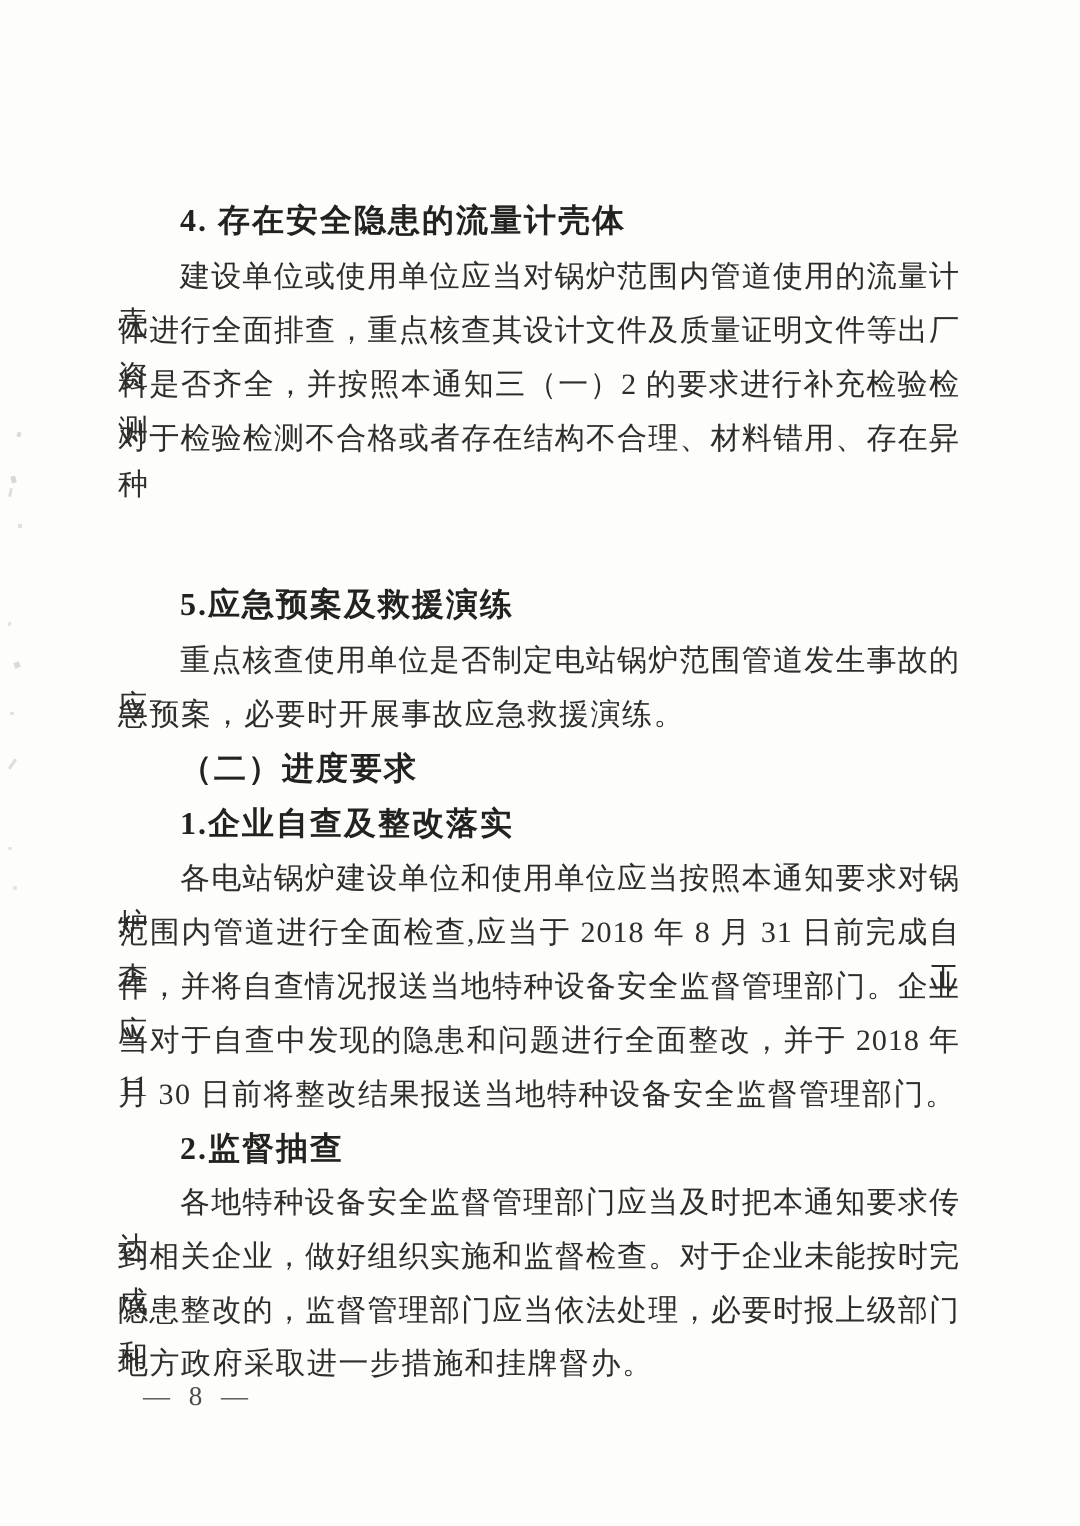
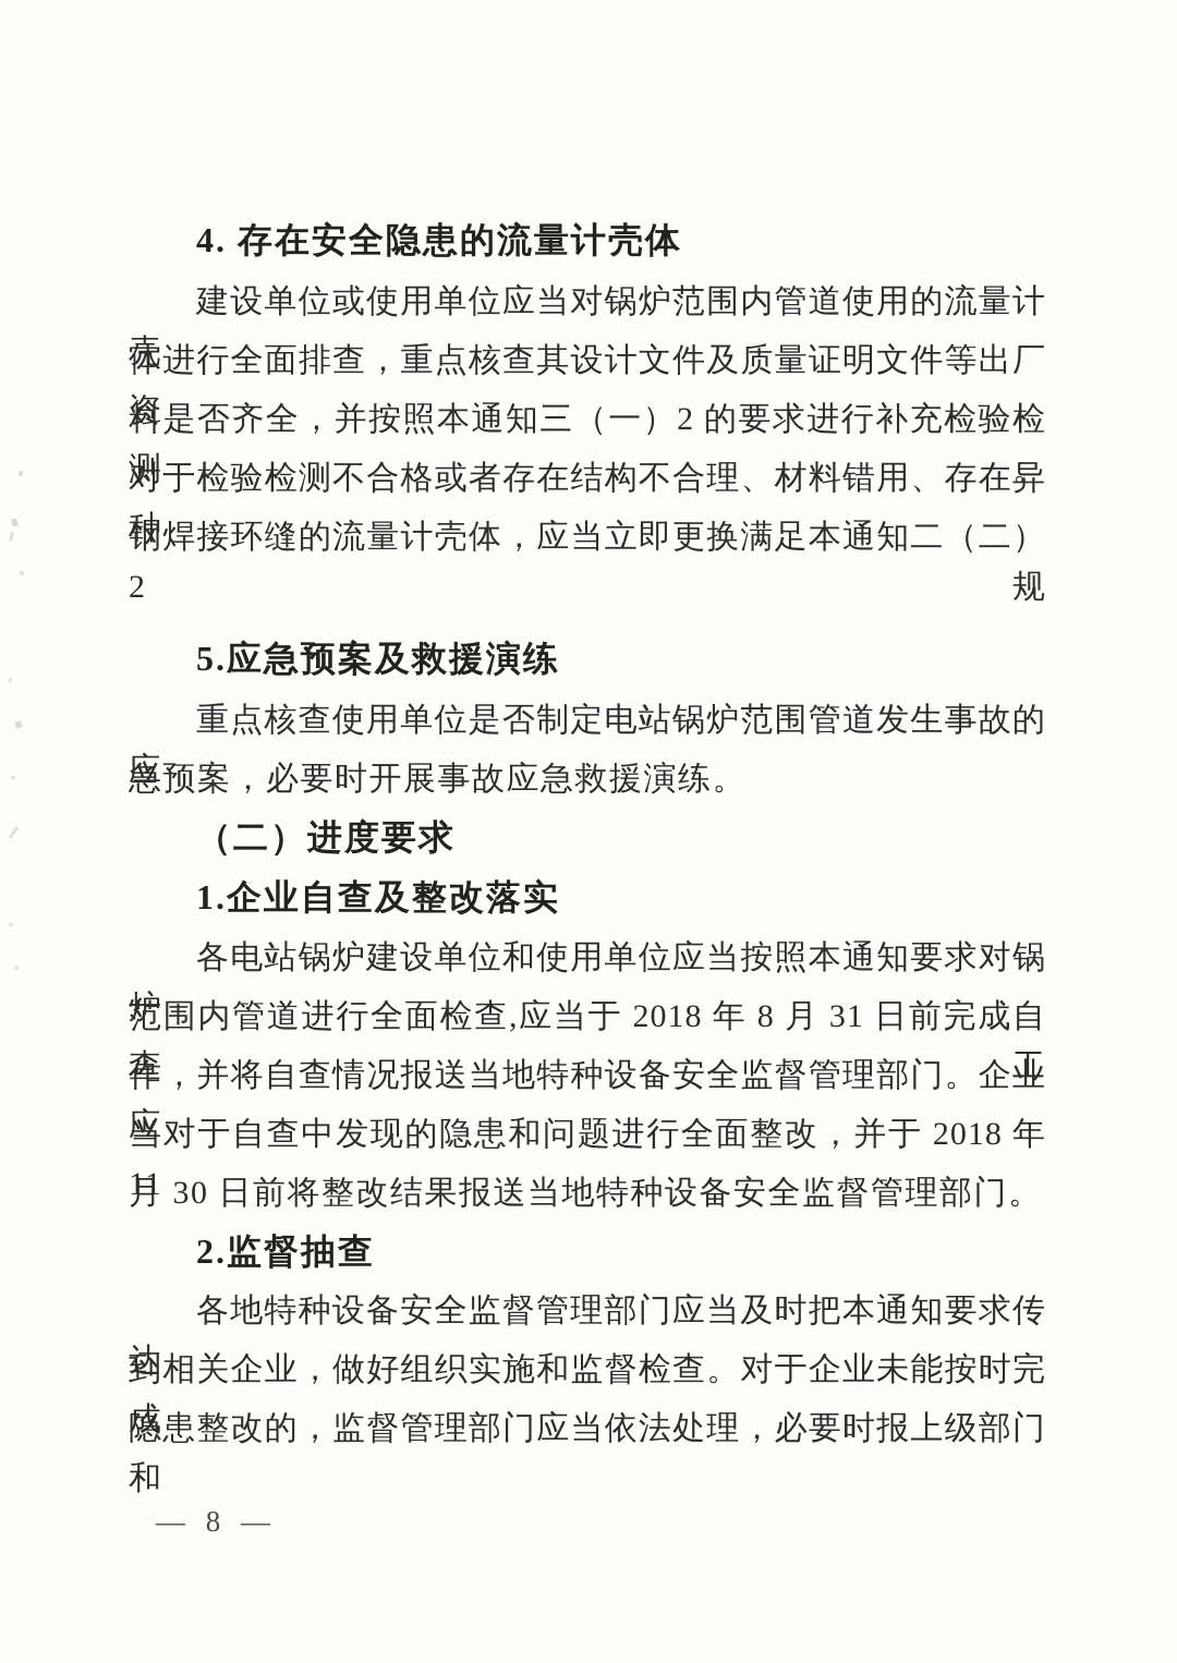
  4. 存在安全隐患的流量计壳体
  建设单位或使用单位应当对锅炉范围内管道使用的流量计壳
  体进行全面排查，重点核查其设计文件及质量证明文件等出厂资
  料是否齐全，并按照本通知三（一）2 的要求进行补充检验检测。
  对于检验检测不合格或者存在结构不合理、材料错用、存在异种
+ 钢焊接环缝的流量计壳体，应当立即更换满足本通知二（二）2 规
  5.应急预案及救援演练
  重点核查使用单位是否制定电站锅炉范围管道发生事故的应
  急预案，必要时开展事故应急救援演练。
  （二）进度要求
  1.企业自查及整改落实
  各电站锅炉建设单位和使用单位应当按照本通知要求对锅炉
  范围内管道进行全面检查,应当于 2018 年 8 月 31 日前完成自查工
  作，并将自查情况报送当地特种设备安全监督管理部门。企业应
  当对于自查中发现的隐患和问题进行全面整改，并于 2018 年 11
  月 30 日前将整改结果报送当地特种设备安全监督管理部门。
  2.监督抽查
  各地特种设备安全监督管理部门应当及时把本通知要求传达
  到相关企业，做好组织实施和监督检查。对于企业未能按时完成
  隐患整改的，监督管理部门应当依法处理，必要时报上级部门和
- 地方政府采取进一步措施和挂牌督办。
  — 8 —
